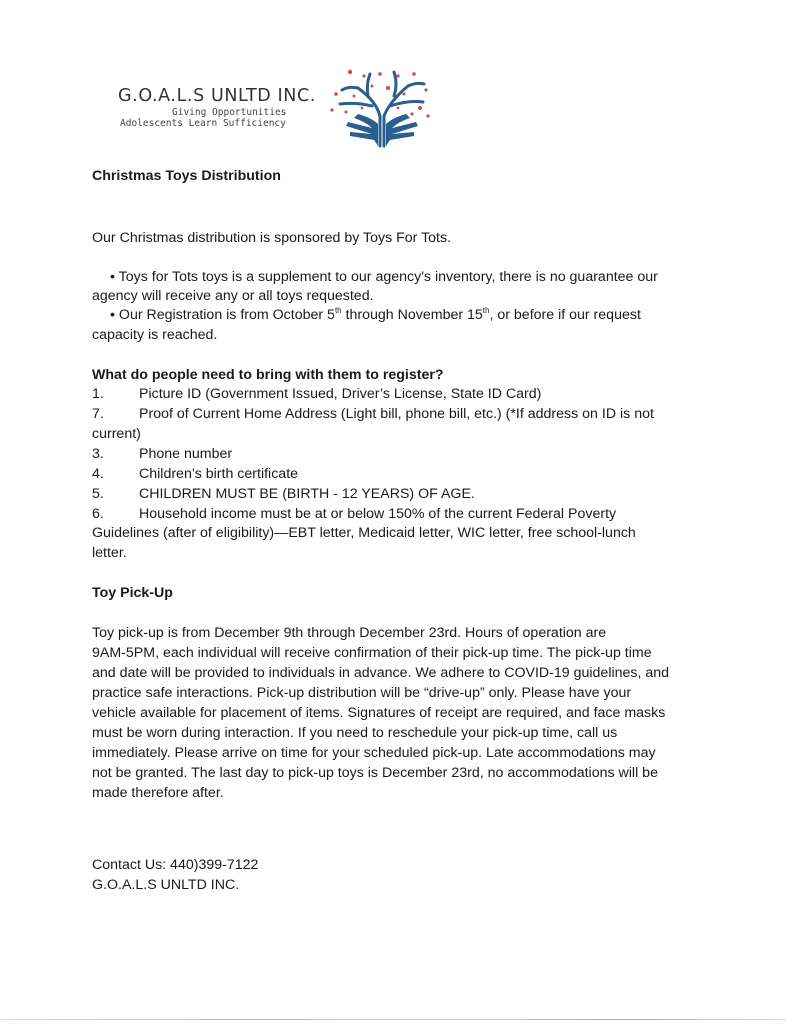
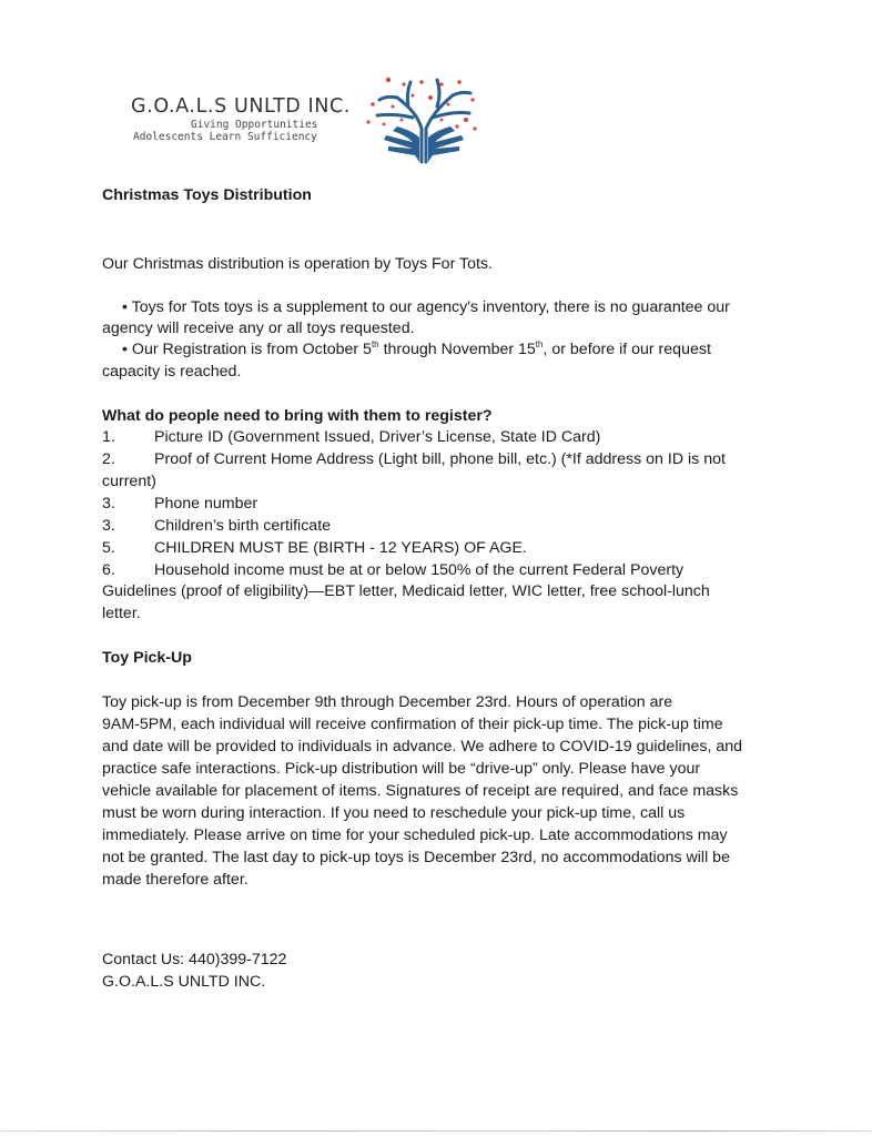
  G.O.A.L.S UNLTD INC.
  Giving Opportunities
  Adolescents Learn Sufficiency
  Christmas Toys Distribution
- Our Christmas distribution is sponsored by Toys For Tots.
+ Our Christmas distribution is operation by Toys For Tots.
  • Toys for Tots toys is a supplement to our agency's inventory, there is no guarantee our
  agency will receive any or all toys requested.
  • Our Registration is from October 5th through November 15th, or before if our request
  capacity is reached.
  What do people need to bring with them to register?
  1. Picture ID (Government Issued, Driver’s License, State ID Card)
- 7. Proof of Current Home Address (Light bill, phone bill, etc.) (*If address on ID is not
+ 2. Proof of Current Home Address (Light bill, phone bill, etc.) (*If address on ID is not
  current)
  3. Phone number
- 4. Children’s birth certificate
+ 3. Children’s birth certificate
  5. CHILDREN MUST BE (BIRTH - 12 YEARS) OF AGE.
  6. Household income must be at or below 150% of the current Federal Poverty
- Guidelines (after of eligibility)—EBT letter, Medicaid letter, WIC letter, free school-lunch
+ Guidelines (proof of eligibility)—EBT letter, Medicaid letter, WIC letter, free school-lunch
  letter.
  Toy Pick-Up
  Toy pick-up is from December 9th through December 23rd. Hours of operation are
  9AM-5PM, each individual will receive confirmation of their pick-up time. The pick-up time
  and date will be provided to individuals in advance. We adhere to COVID-19 guidelines, and
  practice safe interactions. Pick-up distribution will be “drive-up” only. Please have your
  vehicle available for placement of items. Signatures of receipt are required, and face masks
  must be worn during interaction. If you need to reschedule your pick-up time, call us
  immediately. Please arrive on time for your scheduled pick-up. Late accommodations may
  not be granted. The last day to pick-up toys is December 23rd, no accommodations will be
  made therefore after.
  Contact Us: 440)399-7122
  G.O.A.L.S UNLTD INC.
